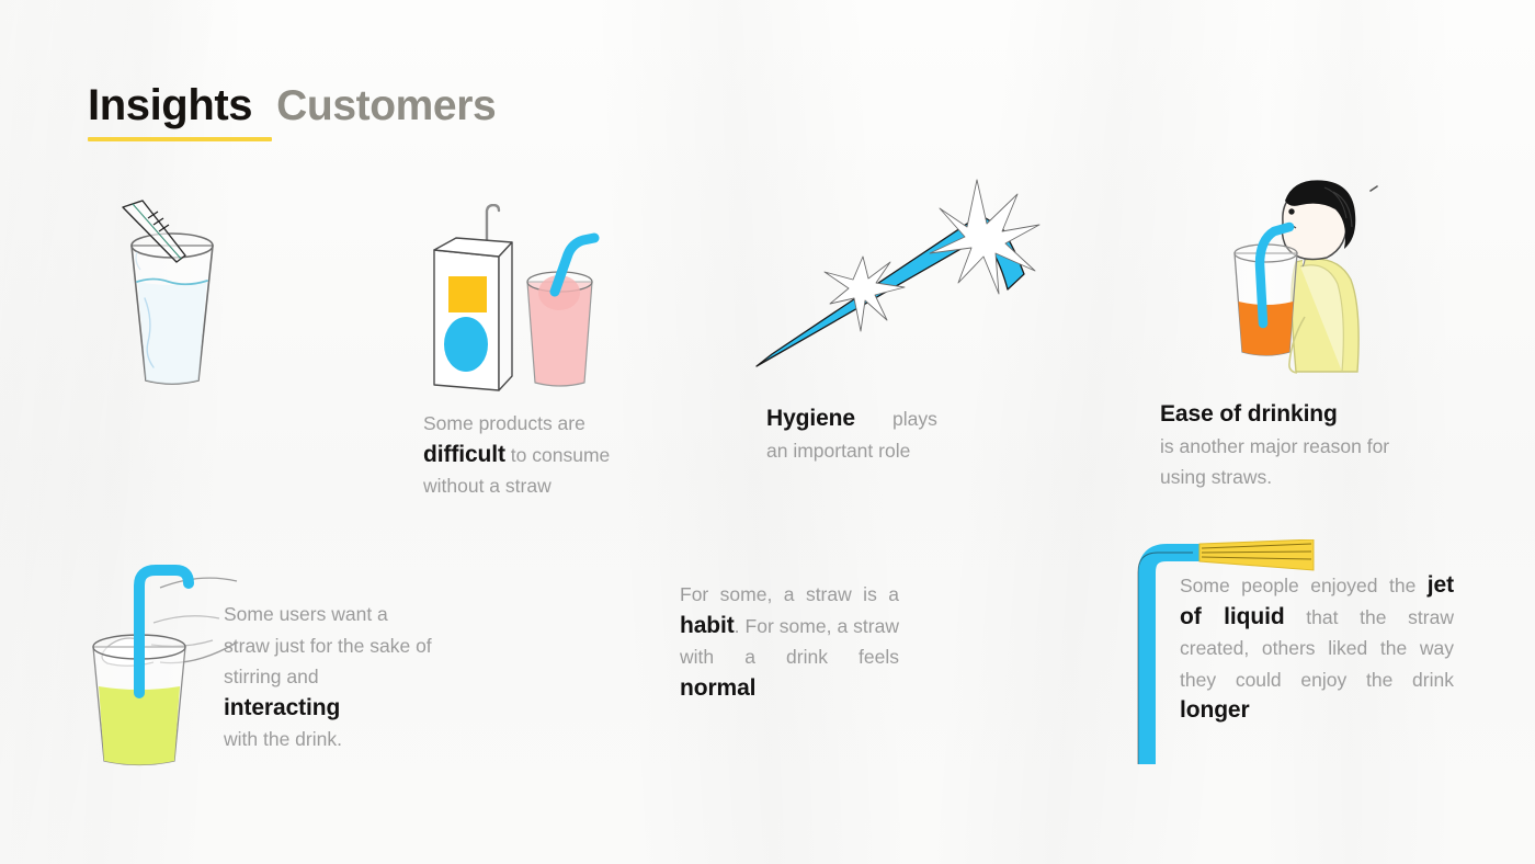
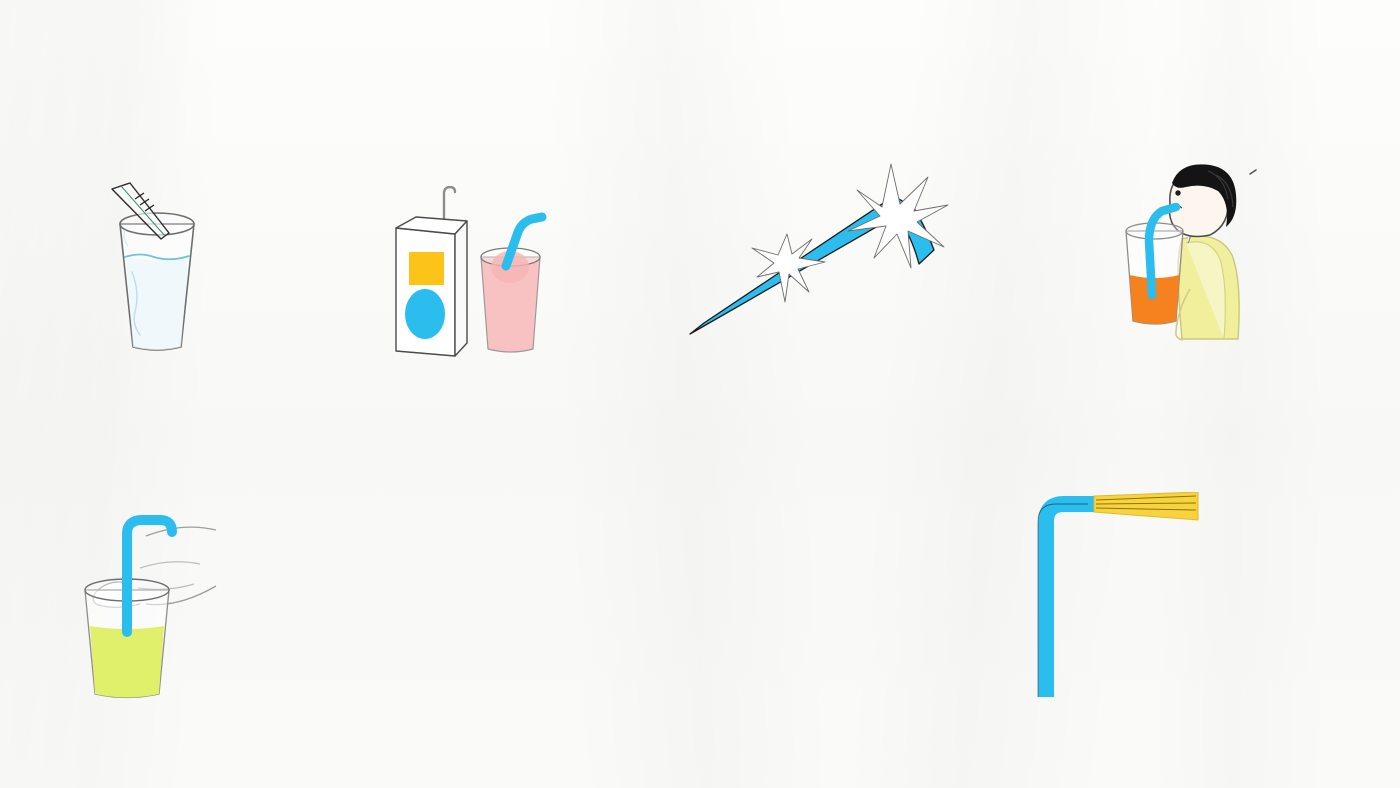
- Insights
- Customers
- Some products are difficult to consume without a straw
- Hygiene plays
- an important role
- Ease of drinking
- is another major reason for using straws.
- Some users want a straw just for the sake of stirring and interacting
- with the drink.
- For some, a straw is a habit. For some, a straw with a drink feels normal
- Some people enjoyed the jet of liquid that the straw created, others liked the way they could enjoy the drink longer
